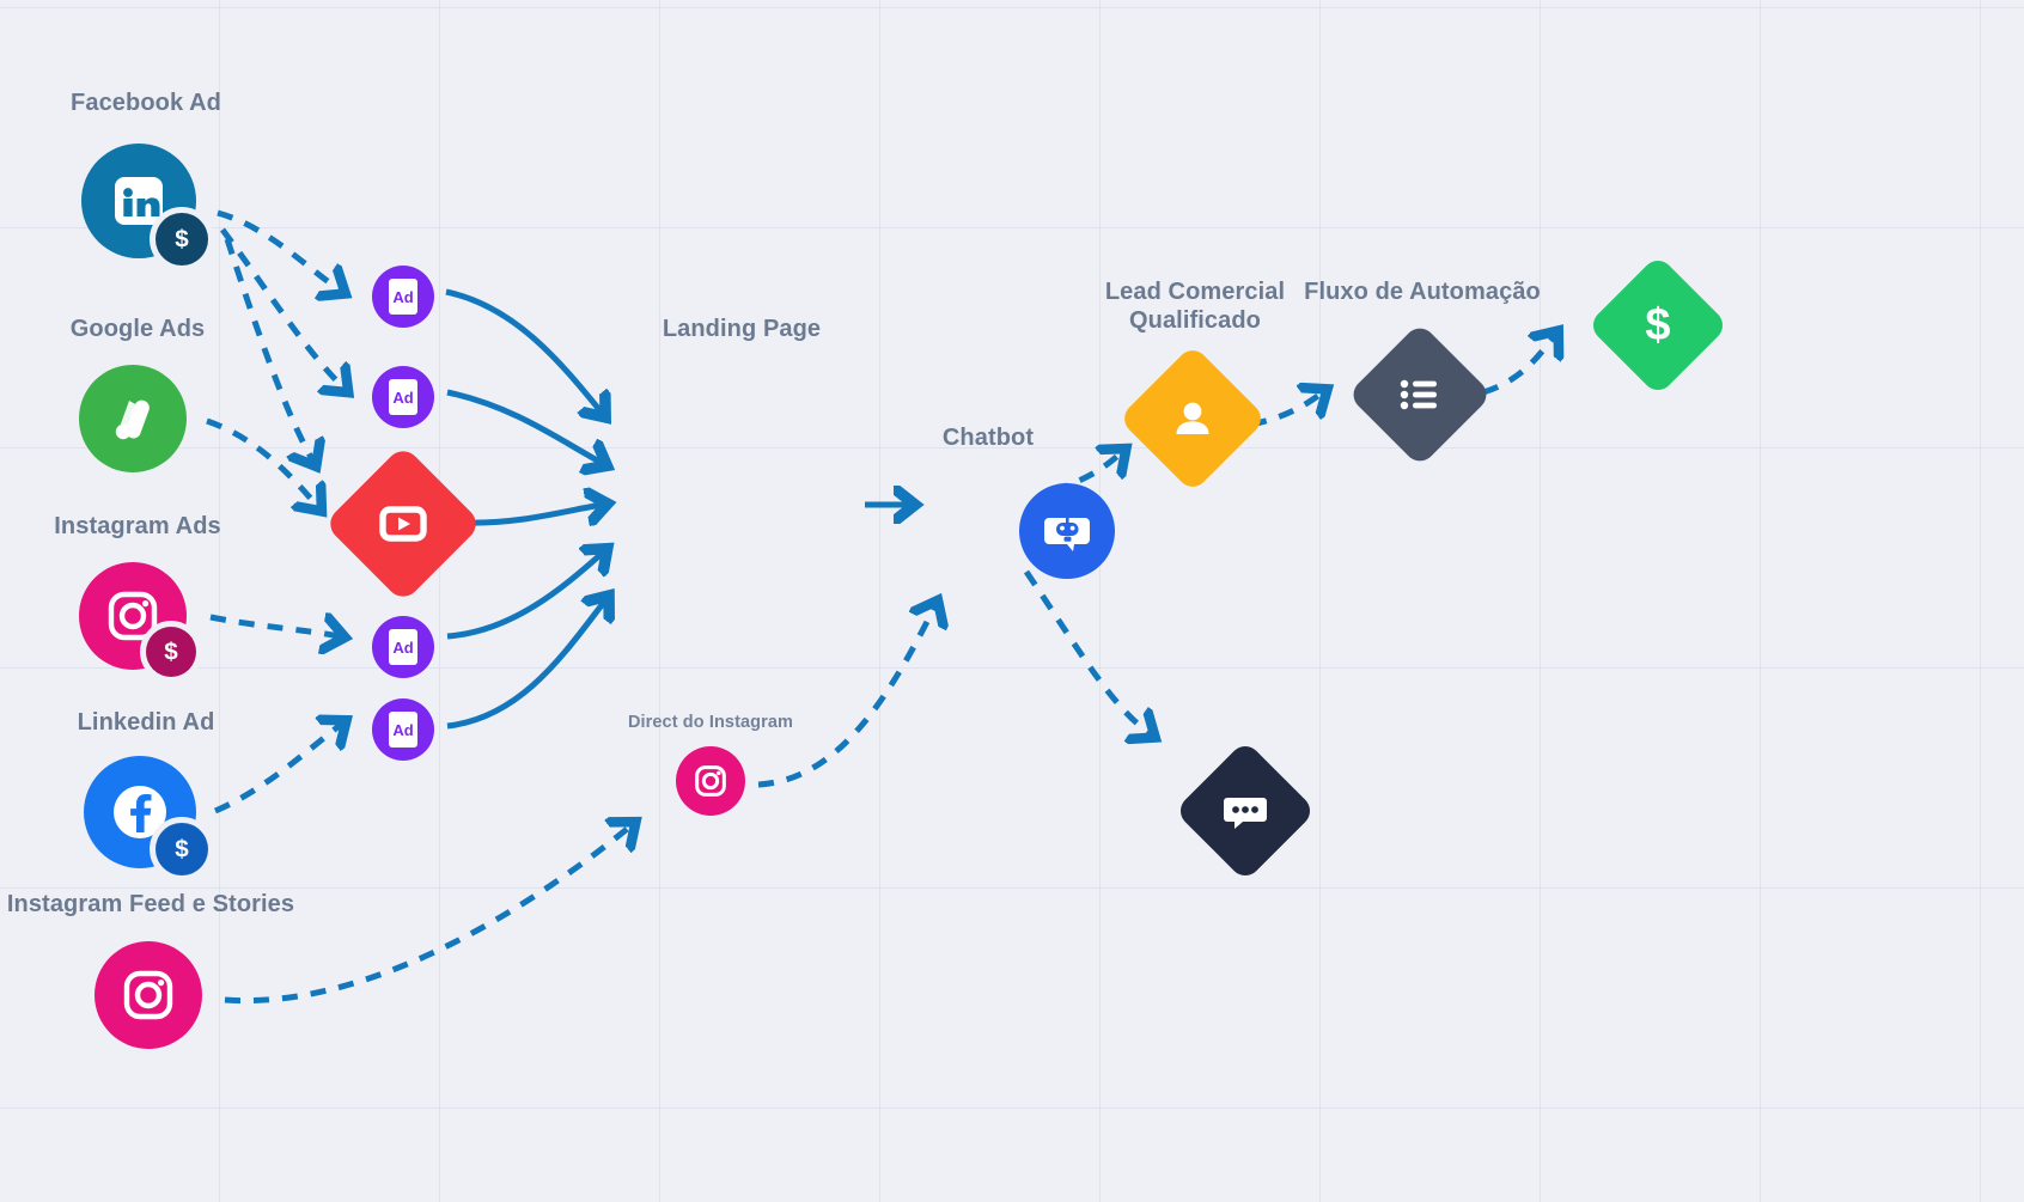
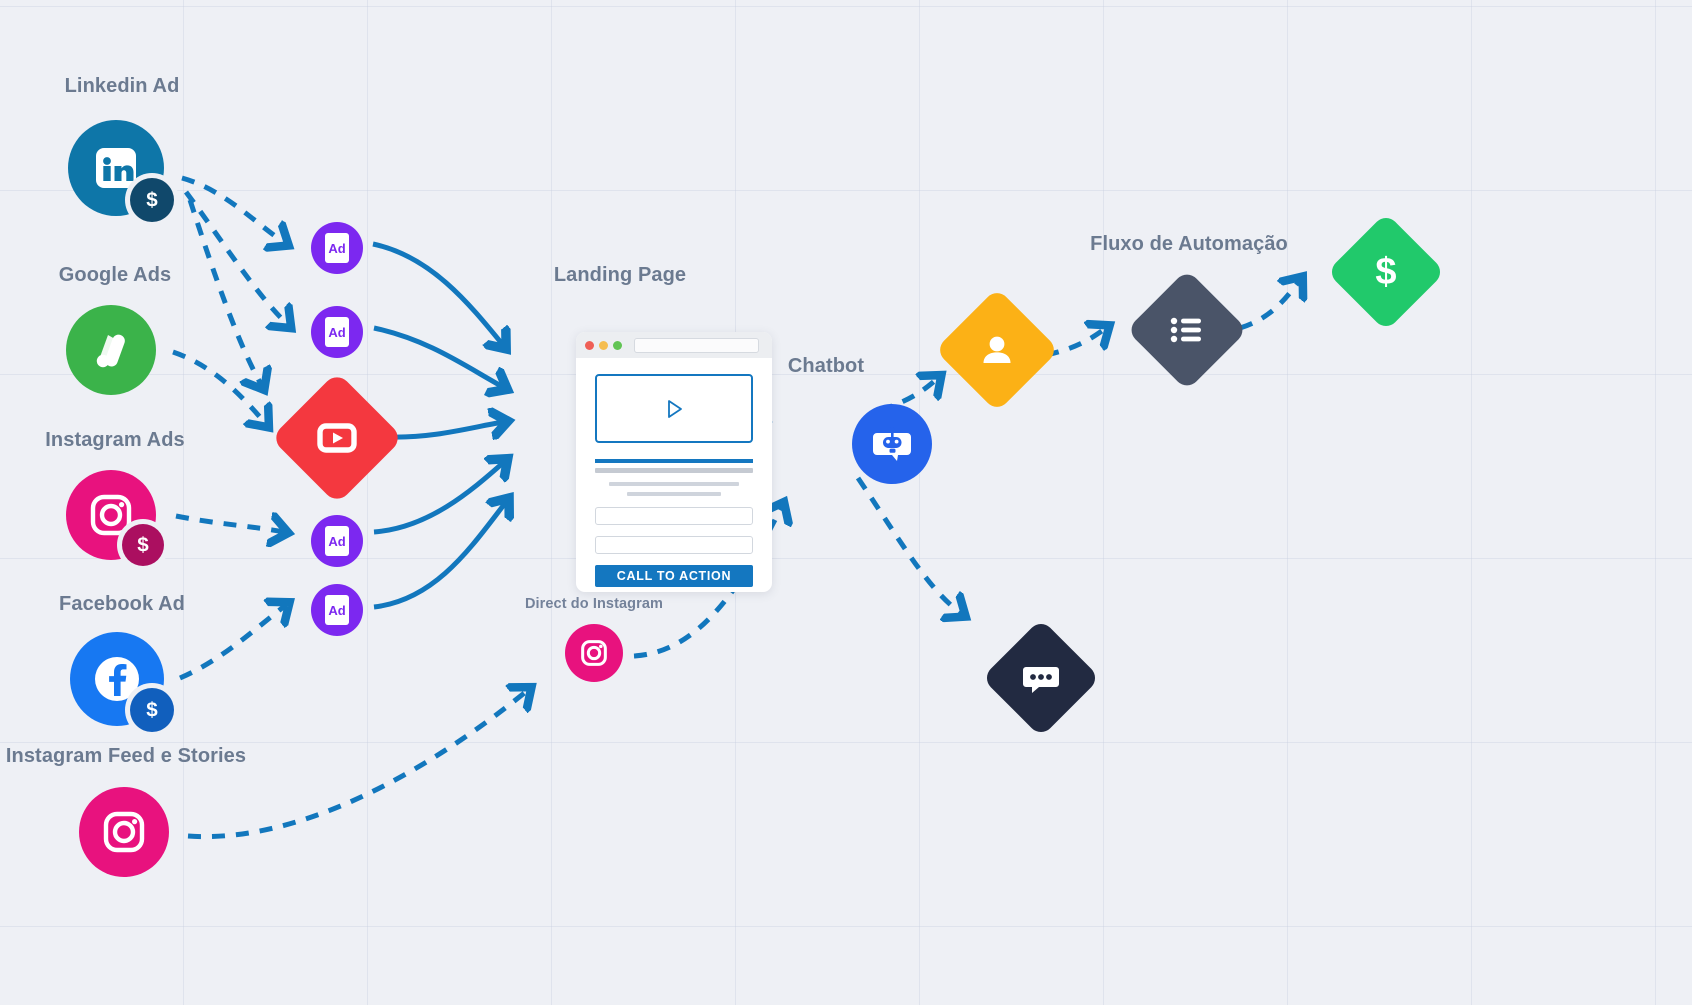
- Facebook Ad
+ Linkedin Ad
  Google Ads
  Instagram Ads
- Linkedin Ad
+ Facebook Ad
  Instagram Feed e Stories
  $
  $
  $
  Ad
  Ad
  Ad
  Ad
  Landing Page
+ CALL TO ACTION
  Direct do Instagram
  Chatbot
- Lead Comercial
- Qualificado
  Fluxo de Automação
  $
